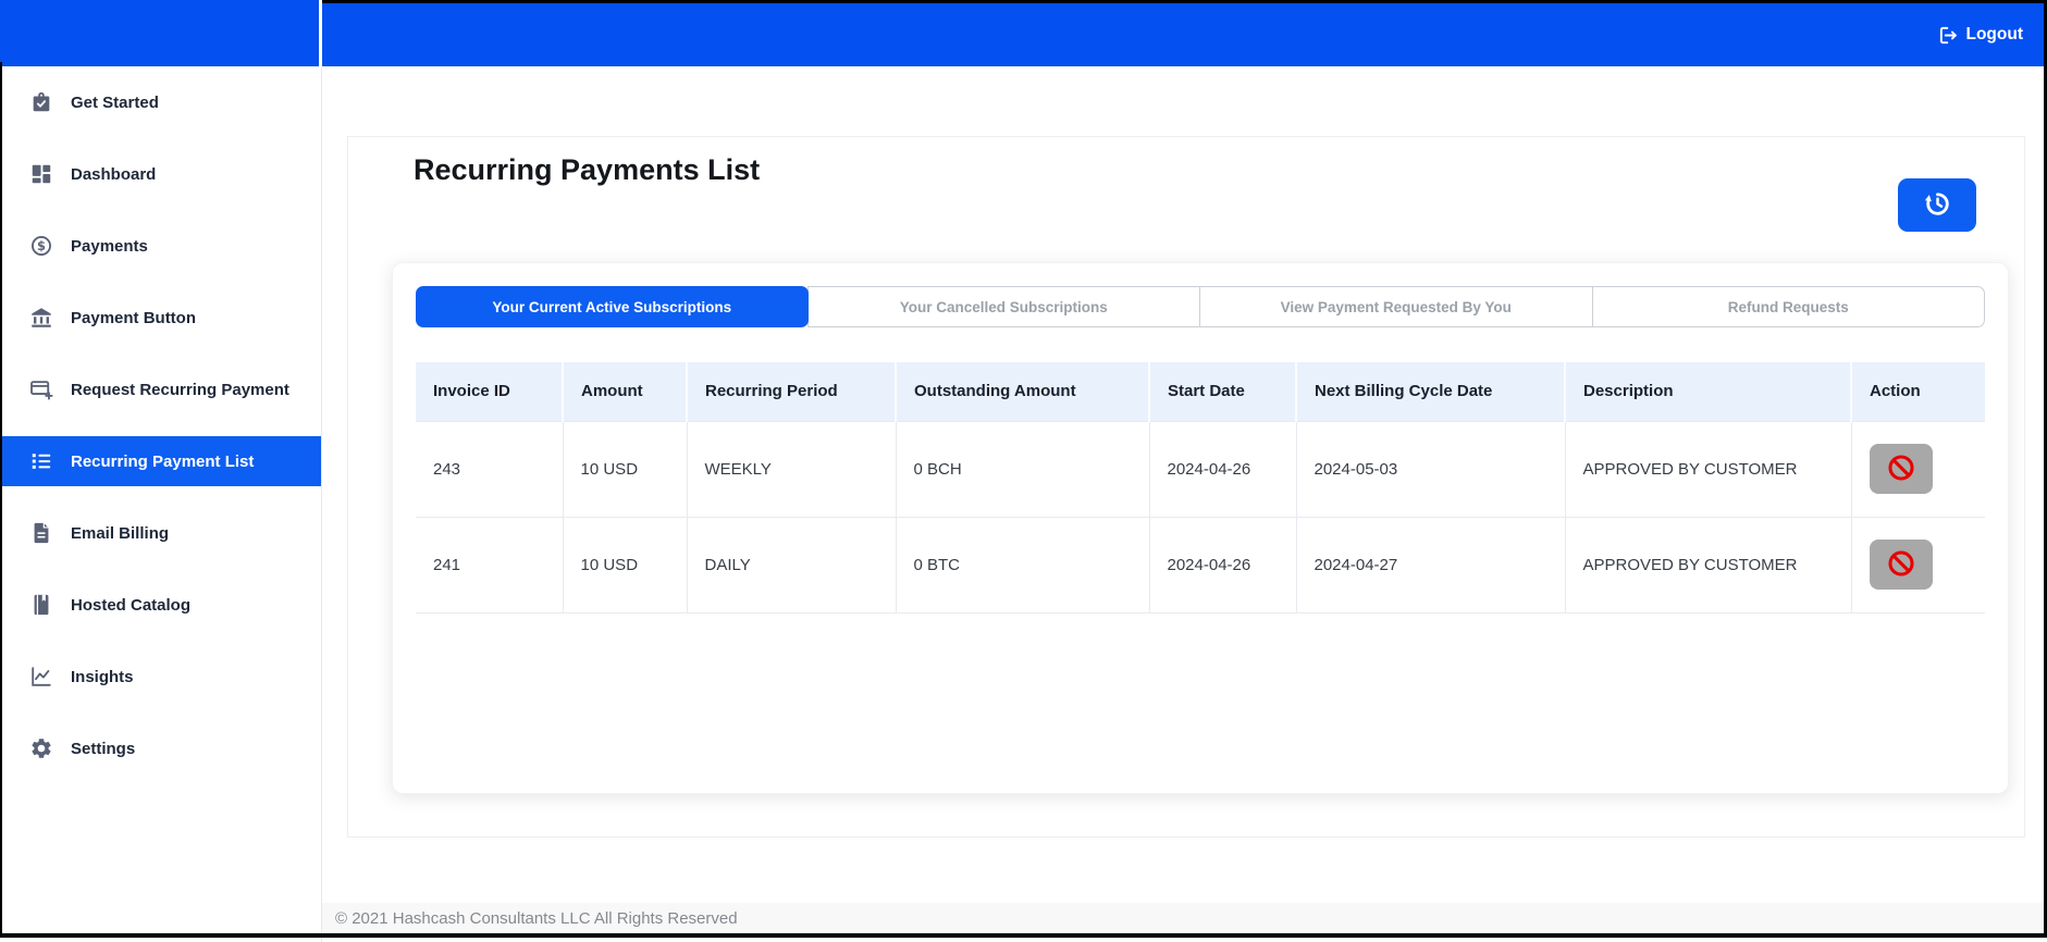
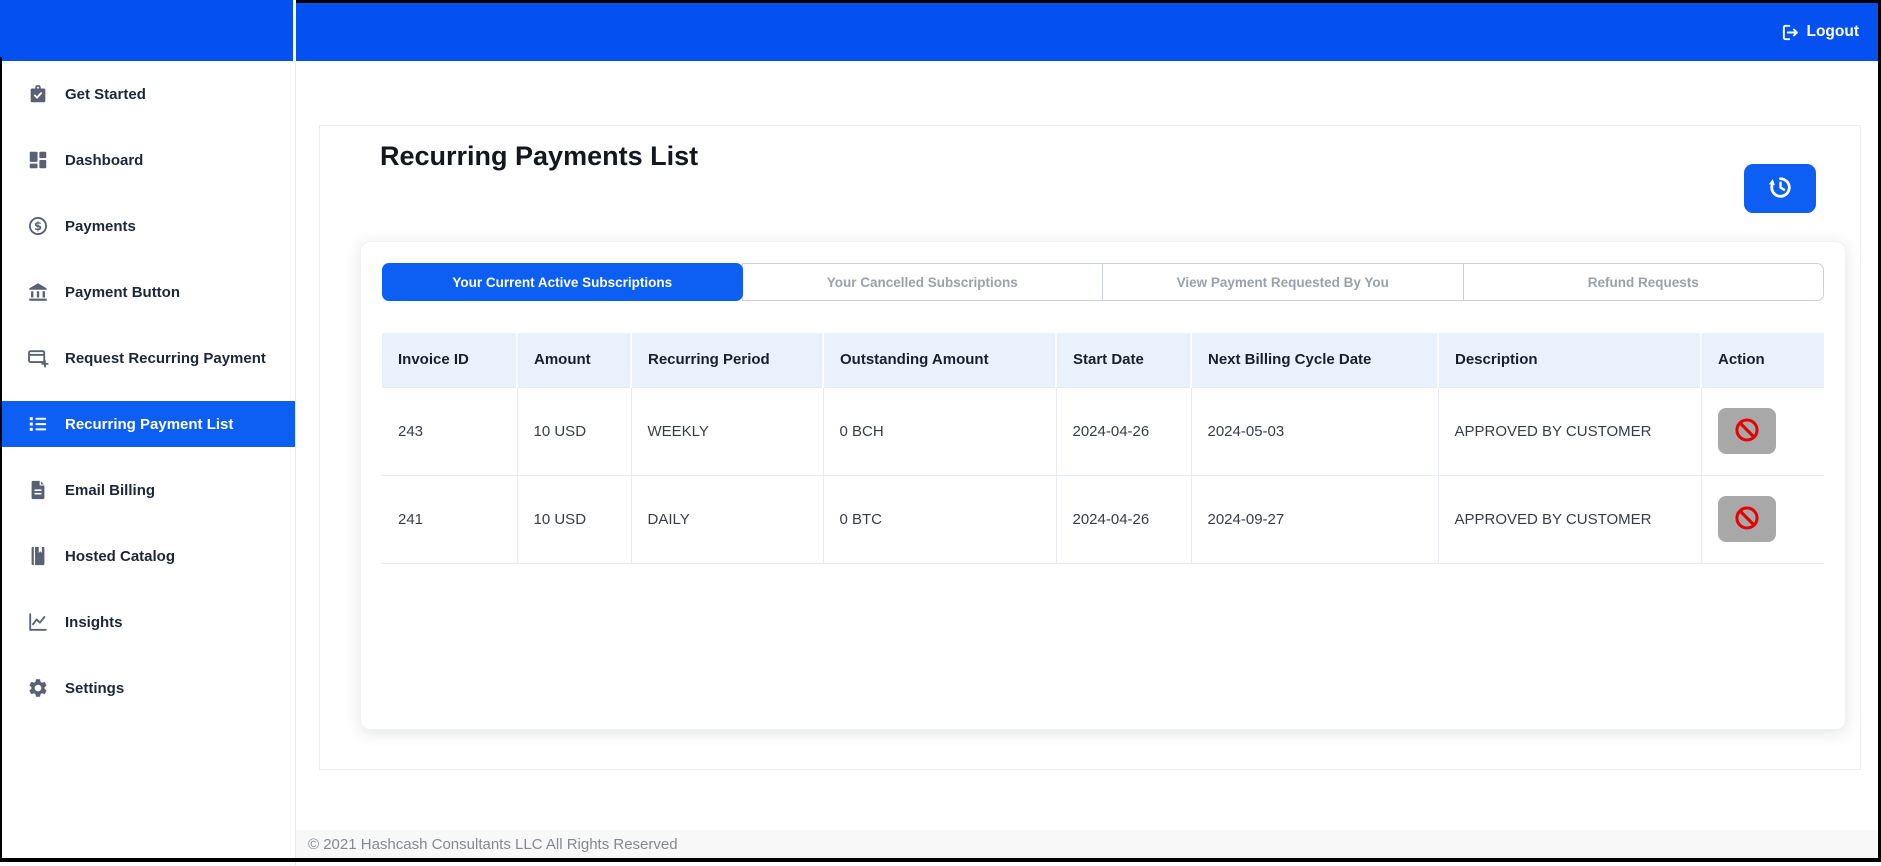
  Logout
  Get Started
  Dashboard
  $
  Payments
  Payment Button
  Request Recurring Payment
  Recurring Payment List
  Email Billing
  Hosted Catalog
  Insights
  Settings
  Recurring Payments List
  Your Current Active Subscriptions
  Your Cancelled Subscriptions
  View Payment Requested By You
  Refund Requests
  Invoice ID	Amount	Recurring Period	Outstanding Amount	Start Date	Next Billing Cycle Date	Description	Action
  243	10 USD	WEEKLY	0 BCH	2024-04-26	2024-05-03	APPROVED BY CUSTOMER
- 241	10 USD	DAILY	0 BTC	2024-04-26	2024-04-27	APPROVED BY CUSTOMER
+ 241	10 USD	DAILY	0 BTC	2024-04-26	2024-09-27	APPROVED BY CUSTOMER
  © 2021 Hashcash Consultants LLC All Rights Reserved
